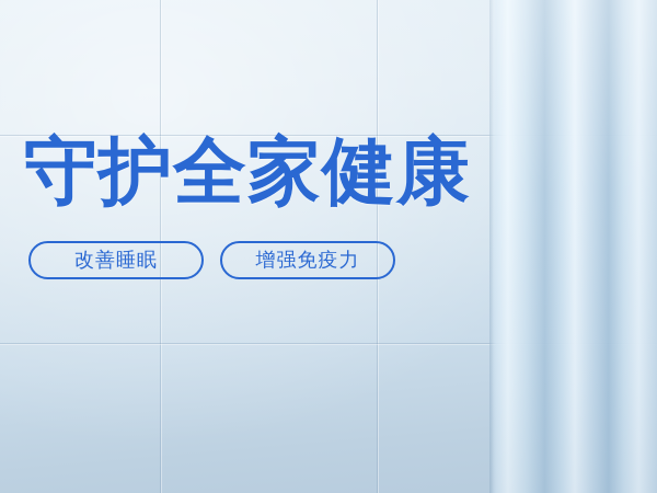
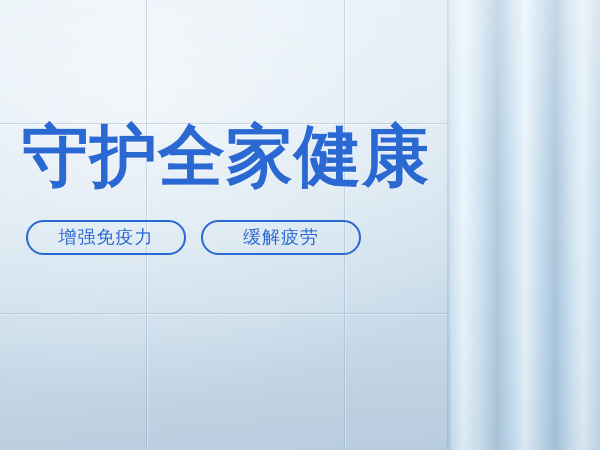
  守护全家健康
- 改善睡眠
  增强免疫力
+ 缓解疲劳
